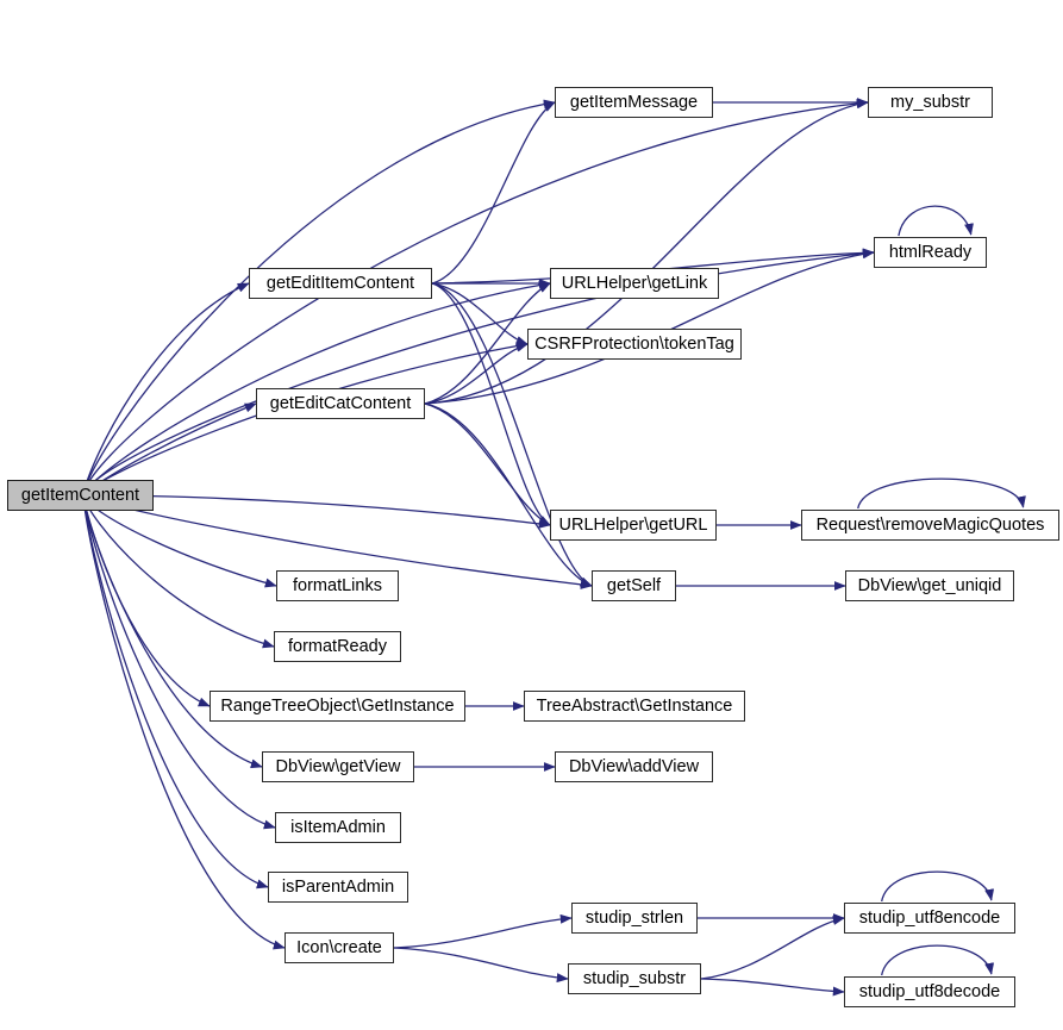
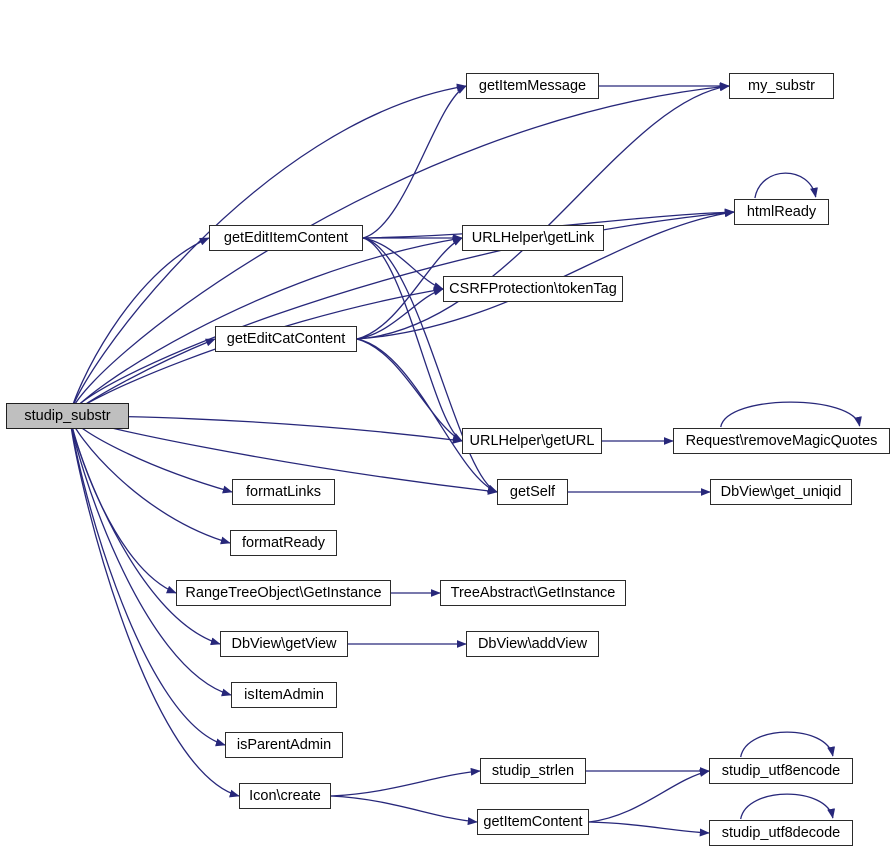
- getItemContent
+ studip_substr
  getItemMessage
  my_substr
  htmlReady
  getEditItemContent
  URLHelper\getLink
  CSRFProtection\tokenTag
  getEditCatContent
  URLHelper\getURL
  Request\removeMagicQuotes
  getSelf
  DbView\get_uniqid
  formatLinks
  formatReady
  RangeTreeObject\GetInstance
  TreeAbstract\GetInstance
  DbView\getView
  DbView\addView
  isItemAdmin
  isParentAdmin
  Icon\create
  studip_strlen
- studip_substr
+ getItemContent
  studip_utf8encode
  studip_utf8decode
